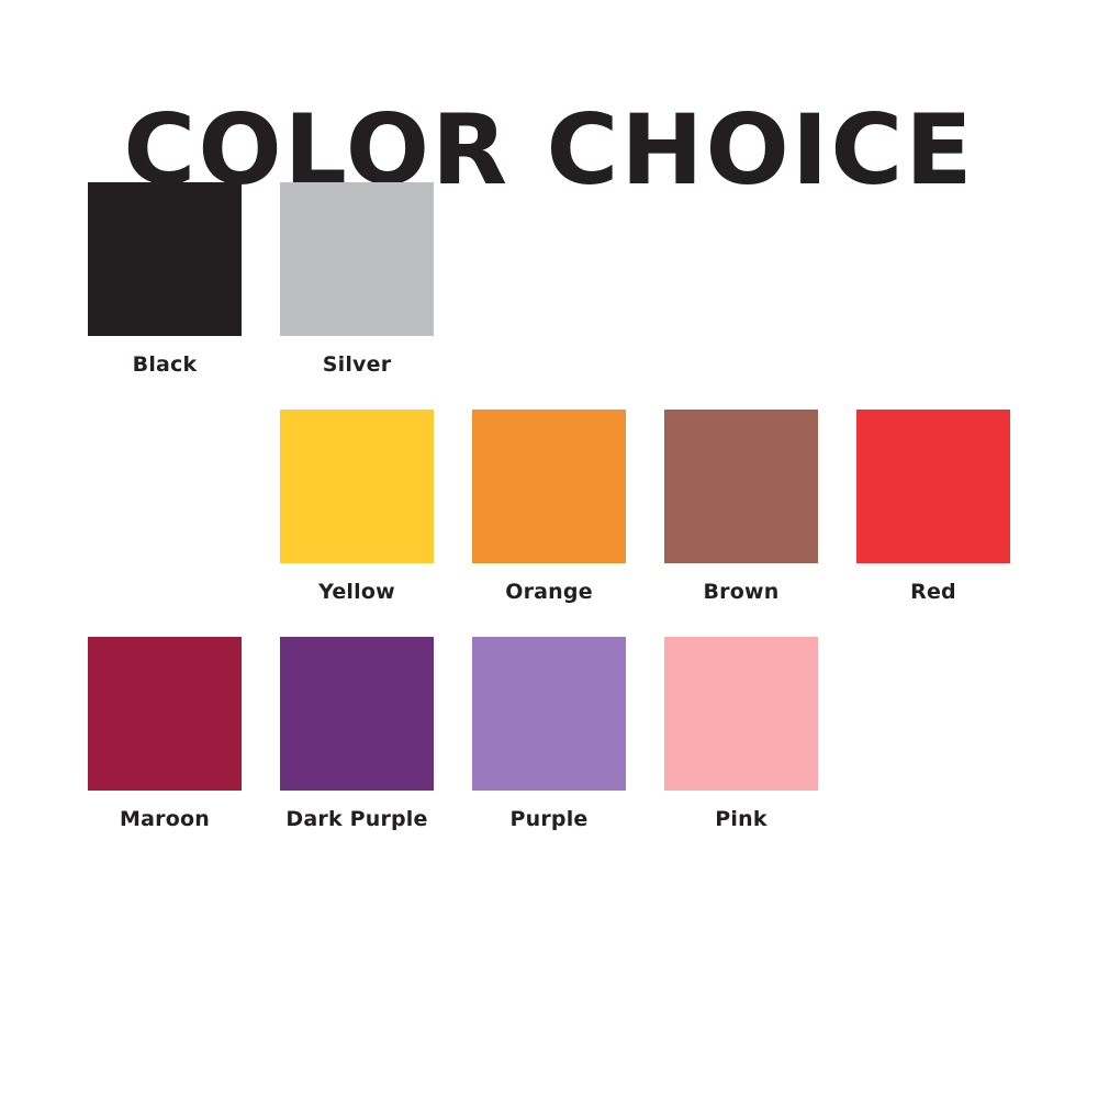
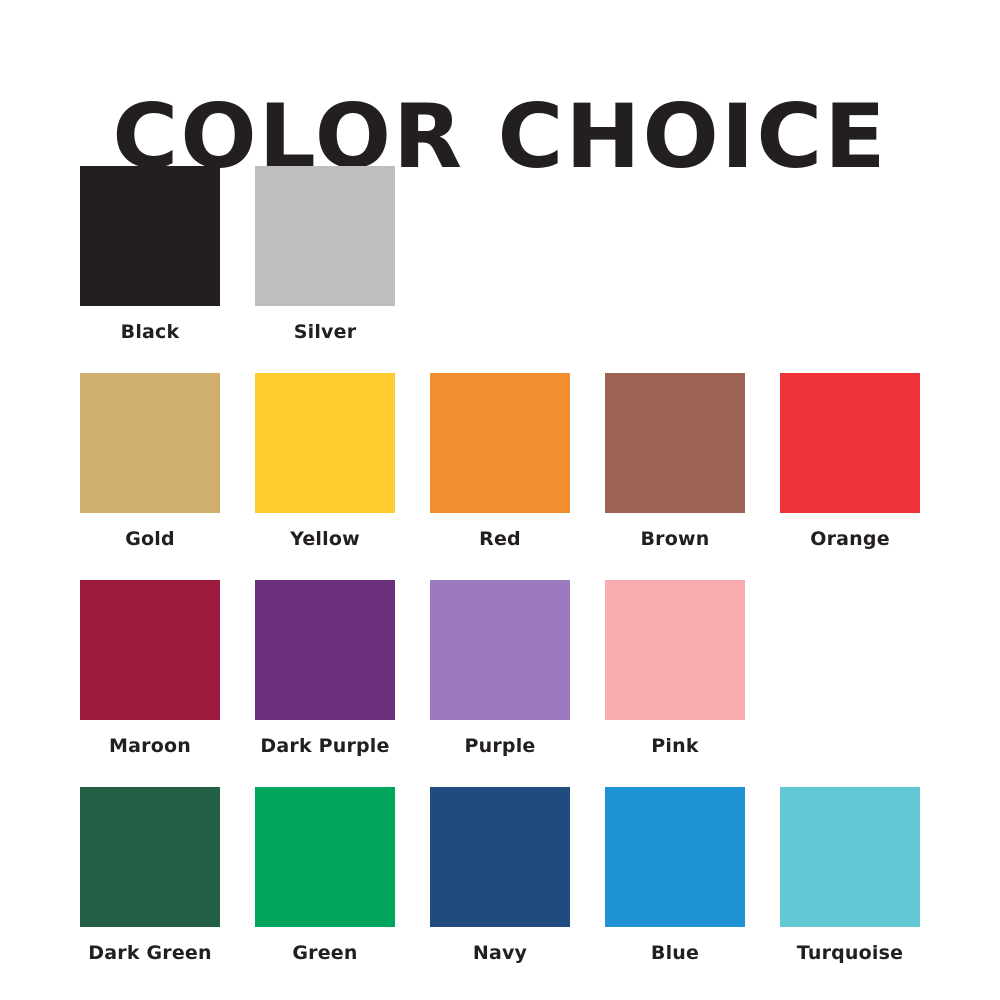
  COLOR CHOICE
  Black
  Silver
+ Gold
  Yellow
- Orange
+ Red
  Brown
- Red
+ Orange
  Maroon
  Dark Purple
  Purple
  Pink
+ Dark Green
+ Green
+ Navy
+ Blue
+ Turquoise
